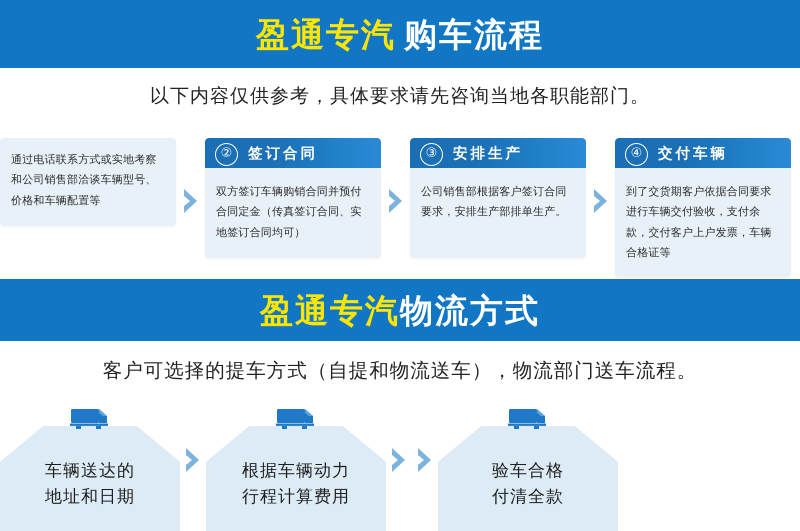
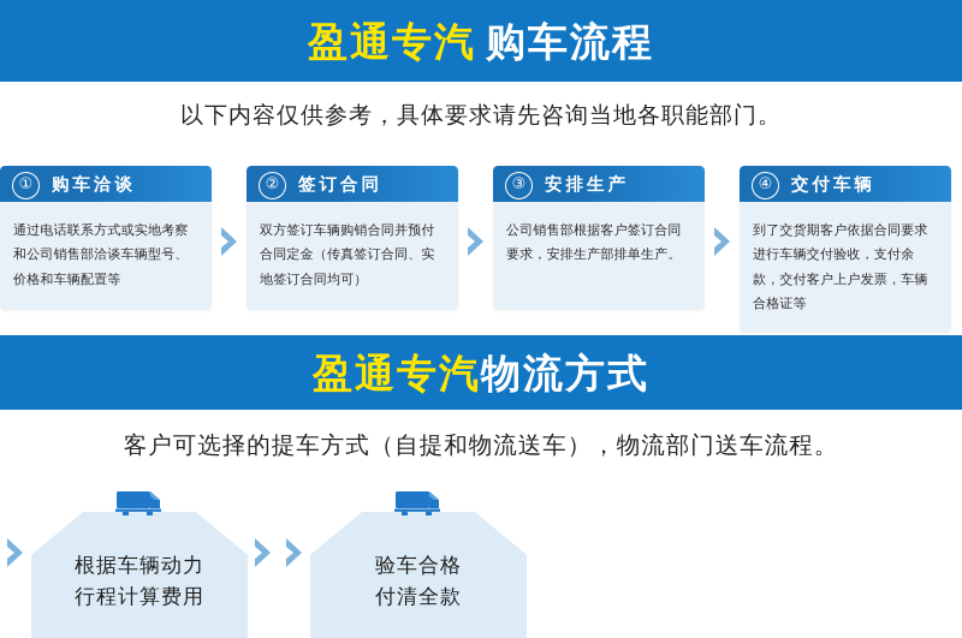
  盈通专汽 购车流程
  以下内容仅供参考，具体要求请先咨询当地各职能部门。
+ ①
+ 购车洽谈
  通过电话联系方式或实地考察和公司销售部洽谈车辆型号、价格和车辆配置等
  ②
  签订合同
  双方签订车辆购销合同并预付合同定金（传真签订合同、实地签订合同均可）
  ③
  安排生产
  公司销售部根据客户签订合同要求，安排生产部排单生产。
  ④
  交付车辆
  到了交货期客户依据合同要求进行车辆交付验收，支付余款，交付客户上户发票，车辆合格证等
  盈通专汽物流方式
  客户可选择的提车方式（自提和物流送车），物流部门送车流程。
- 车辆送达的
- 地址和日期
  根据车辆动力
  行程计算费用
  验车合格
  付清全款
